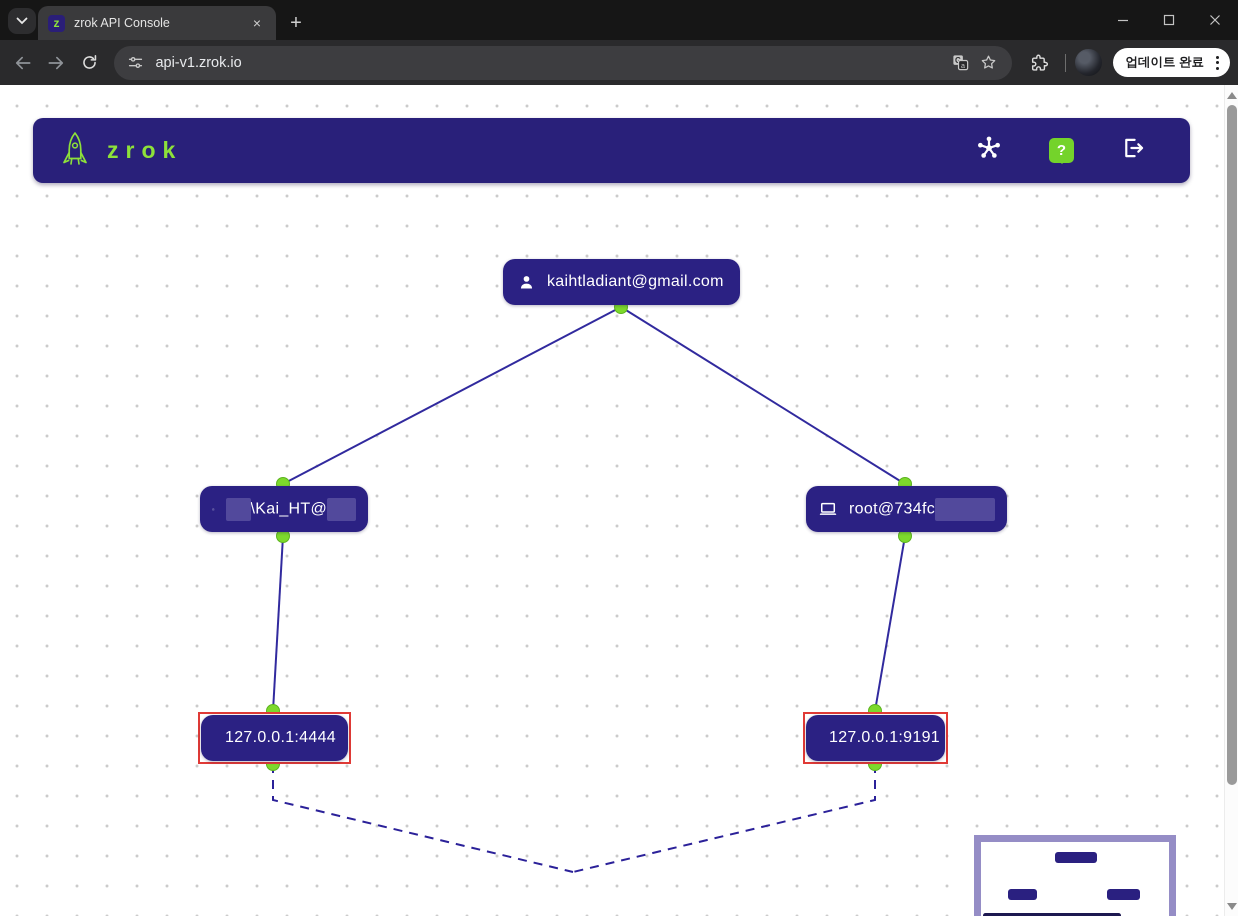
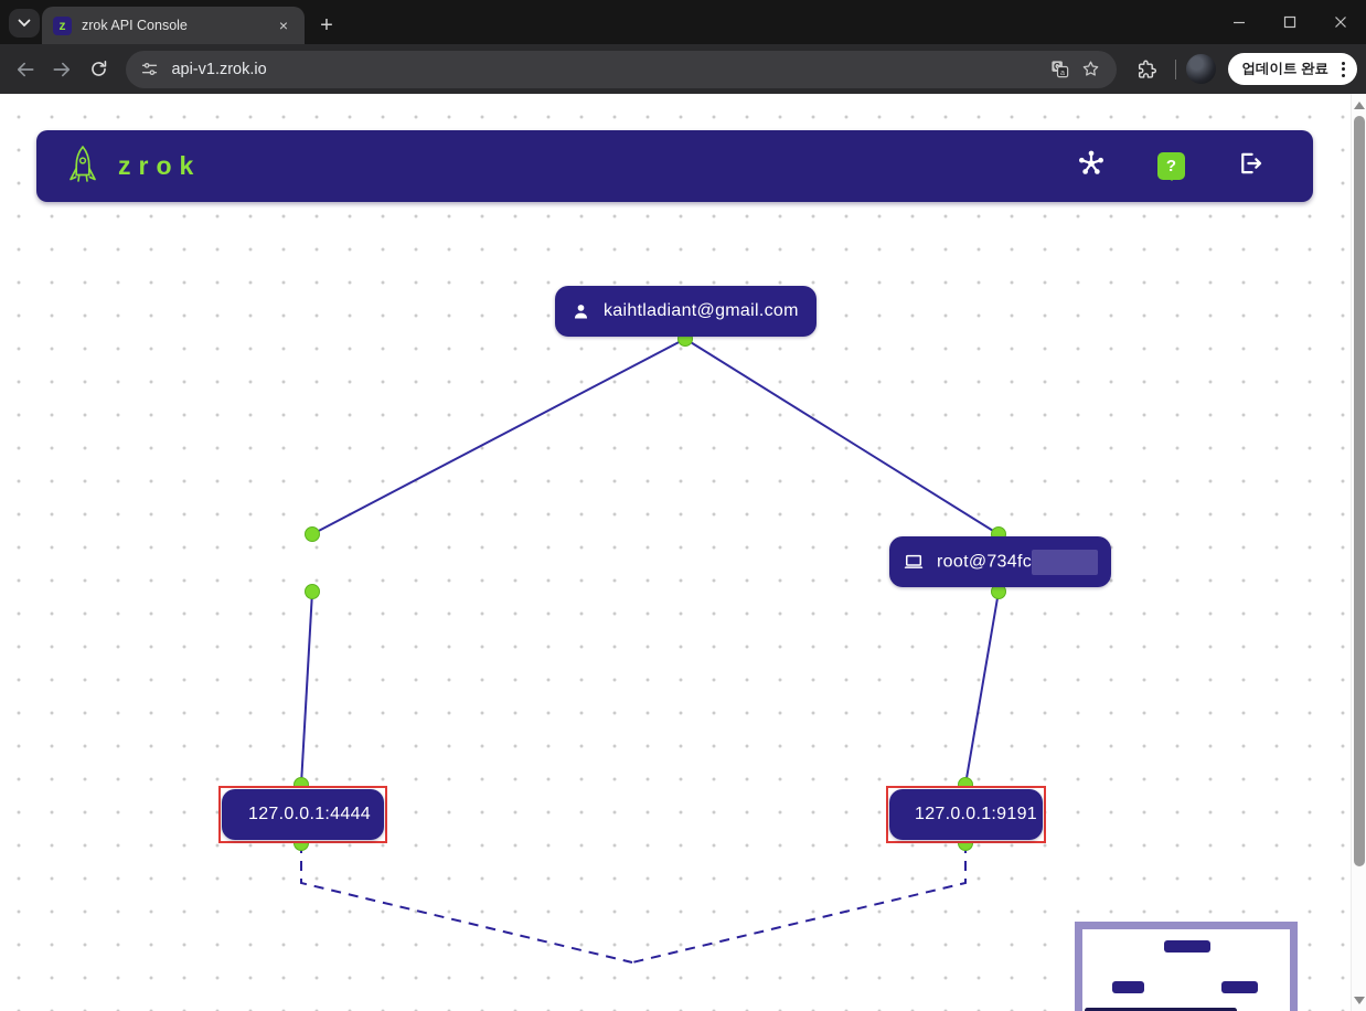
  z
  zrok API Console
  ×
  +
  api-v1.zrok.io
  G
  a
  업데이트 완료
  zrok
  ?
  kaihtladiant@gmail.com
- \Kai_HT@
  root@734fc
  127.0.0.1:4444
  127.0.0.1:9191
